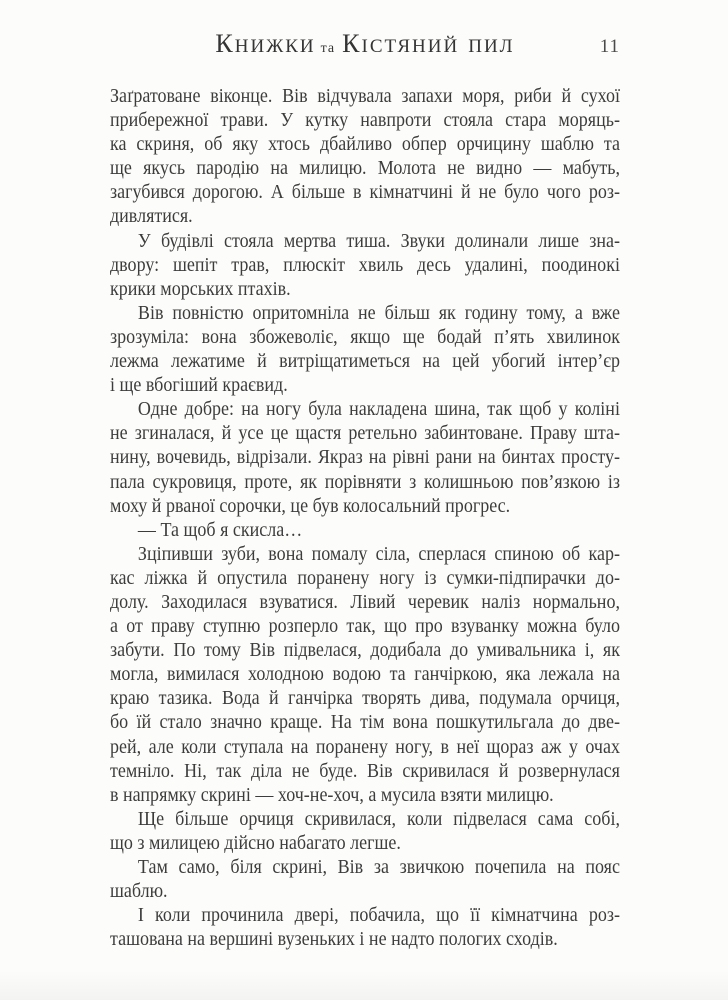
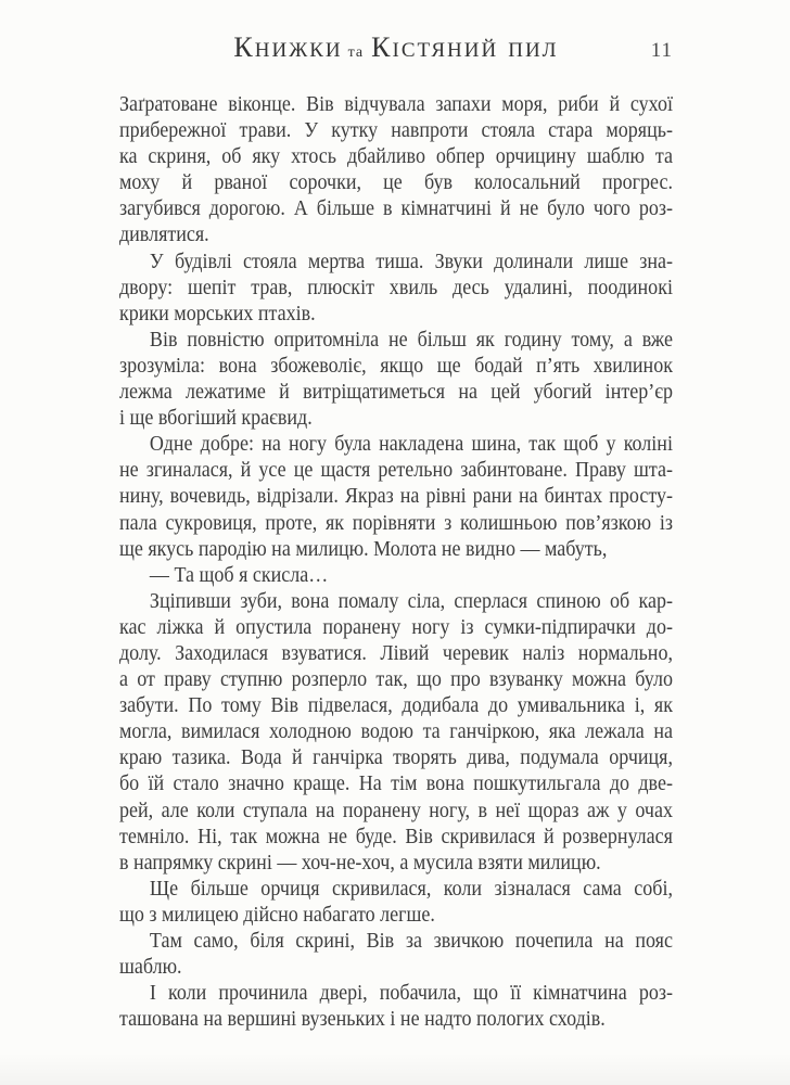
  КНИЖКИ та КІСТЯНИЙ ПИЛ
  11
  Заґратоване віконце. Вів відчувала запахи моря, риби й сухої
  прибережної трави. У кутку навпроти стояла стара моряць-
  ка скриня, об яку хтось дбайливо обпер орчицину шаблю та
- ще якусь пародію на милицю. Молота не видно — мабуть,
+ моху й рваної сорочки, це був колосальний прогрес.
  загубився дорогою. А більше в кімнатчині й не було чого роз-
  дивлятися.
  У будівлі стояла мертва тиша. Звуки долинали лише зна-
  двору: шепіт трав, плюскіт хвиль десь удалині, поодинокі
  крики морських птахів.
  Вів повністю опритомніла не більш як годину тому, а вже
  зрозуміла: вона збожеволіє, якщо ще бодай п’ять хвилинок
  лежма лежатиме й витріщатиметься на цей убогий інтер’єр
  і ще вбогіший краєвид.
  Одне добре: на ногу була накладена шина, так щоб у коліні
  не згиналася, й усе це щастя ретельно забинтоване. Праву шта-
  нину, вочевидь, відрізали. Якраз на рівні рани на бинтах просту-
  пала сукровиця, проте, як порівняти з колишньою пов’язкою із
- моху й рваної сорочки, це був колосальний прогрес.
+ ще якусь пародію на милицю. Молота не видно — мабуть,
  — Та щоб я скисла…
  Зціпивши зуби, вона помалу сіла, сперлася спиною об кар-
  кас ліжка й опустила поранену ногу із сумки-підпирачки до-
  долу. Заходилася взуватися. Лівий черевик наліз нормально,
  а от праву ступню розперло так, що про взуванку можна було
  забути. По тому Вів підвелася, додибала до умивальника і, як
  могла, вимилася холодною водою та ганчіркою, яка лежала на
  краю тазика. Вода й ганчірка творять дива, подумала орчиця,
  бо їй стало значно краще. На тім вона пошкутильгала до две-
  рей, але коли ступала на поранену ногу, в неї щораз аж у очах
- темніло. Ні, так діла не буде. Вів скривилася й розвернулася
+ темніло. Ні, так можна не буде. Вів скривилася й розвернулася
  в напрямку скрині — хоч-не-хоч, а мусила взяти милицю.
- Ще більше орчиця скривилася, коли підвелася сама собі,
+ Ще більше орчиця скривилася, коли зізналася сама собі,
  що з милицею дійсно набагато легше.
  Там само, біля скрині, Вів за звичкою почепила на пояс
  шаблю.
  І коли прочинила двері, побачила, що її кімнатчина роз-
  ташована на вершині вузеньких і не надто пологих сходів.
